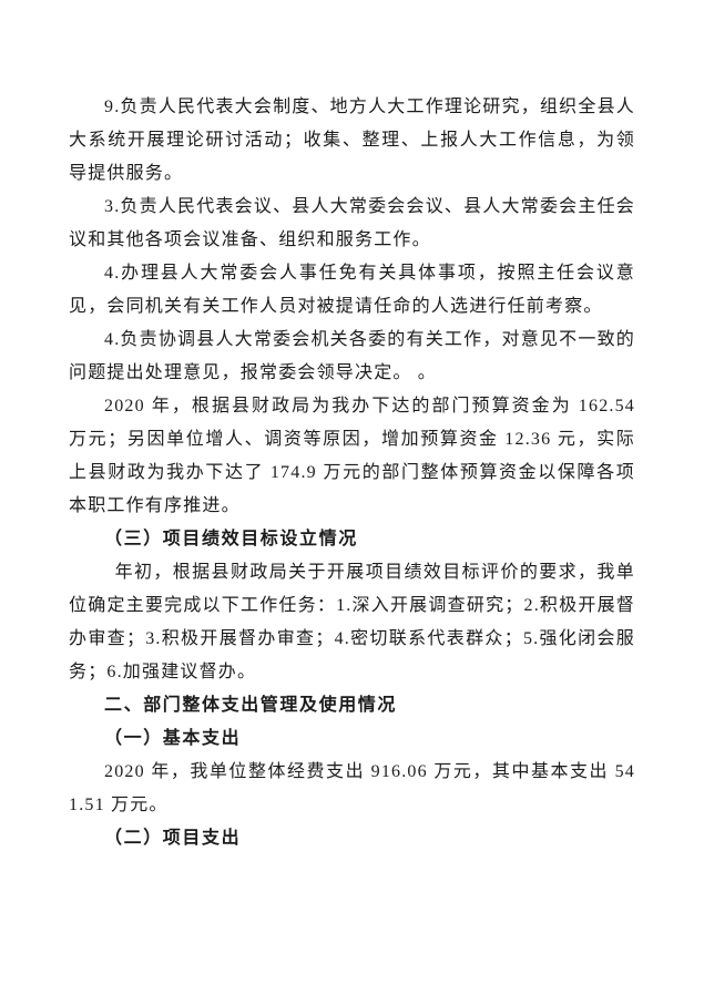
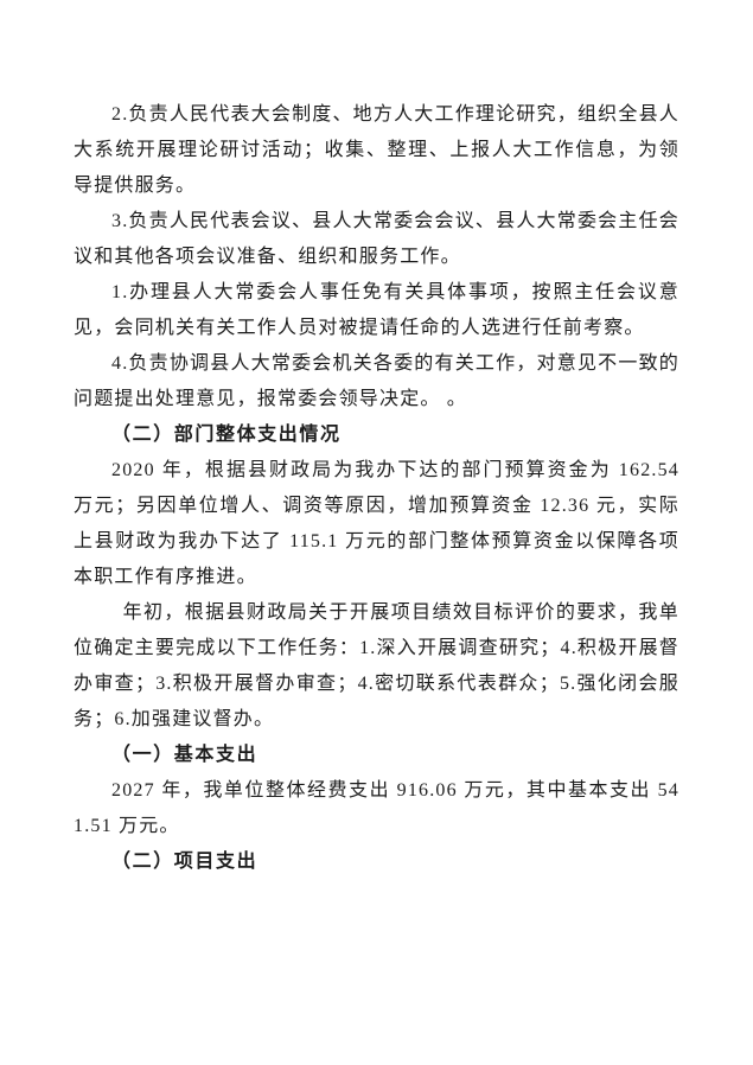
- 9.负责人民代表大会制度、地方人大工作理论研究，组织全县人大系统开展理论研讨活动；收集、整理、上报人大工作信息，为领导提供服务。
+ 2.负责人民代表大会制度、地方人大工作理论研究，组织全县人大系统开展理论研讨活动；收集、整理、上报人大工作信息，为领导提供服务。
  3.负责人民代表会议、县人大常委会会议、县人大常委会主任会议和其他各项会议准备、组织和服务工作。
- 4.办理县人大常委会人事任免有关具体事项，按照主任会议意见，会同机关有关工作人员对被提请任命的人选进行任前考察。
+ 1.办理县人大常委会人事任免有关具体事项，按照主任会议意见，会同机关有关工作人员对被提请任命的人选进行任前考察。
  4.负责协调县人大常委会机关各委的有关工作，对意见不一致的问题提出处理意见，报常委会领导决定。 。
+ （二）部门整体支出情况
- 2020 年，根据县财政局为我办下达的部门预算资金为 162.54 万元；另因单位增人、调资等原因，增加预算资金 12.36 元，实际上县财政为我办下达了 174.9 万元的部门整体预算资金以保障各项本职工作有序推进。
+ 2020 年，根据县财政局为我办下达的部门预算资金为 162.54 万元；另因单位增人、调资等原因，增加预算资金 12.36 元，实际上县财政为我办下达了 115.1 万元的部门整体预算资金以保障各项本职工作有序推进。
- （三）项目绩效目标设立情况
- 年初，根据县财政局关于开展项目绩效目标评价的要求，我单位确定主要完成以下工作任务：1.深入开展调查研究；2.积极开展督办审查；3.积极开展督办审查；4.密切联系代表群众；5.强化闭会服务；6.加强建议督办。
+ 年初，根据县财政局关于开展项目绩效目标评价的要求，我单位确定主要完成以下工作任务：1.深入开展调查研究；4.积极开展督办审查；3.积极开展督办审查；4.密切联系代表群众；5.强化闭会服务；6.加强建议督办。
- 二、部门整体支出管理及使用情况
  （一）基本支出
- 2020 年，我单位整体经费支出 916.06 万元，其中基本支出 541.51 万元。
+ 2027 年，我单位整体经费支出 916.06 万元，其中基本支出 541.51 万元。
  （二）项目支出
